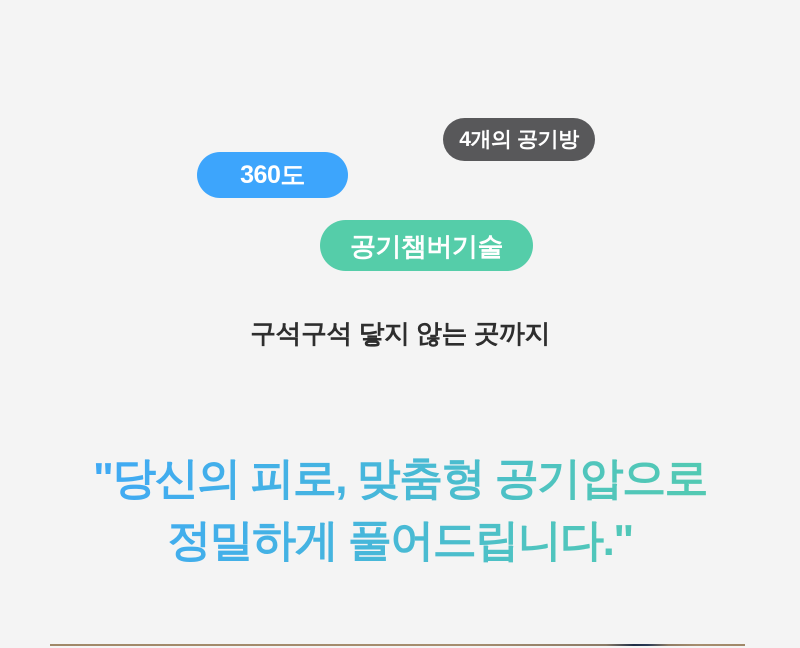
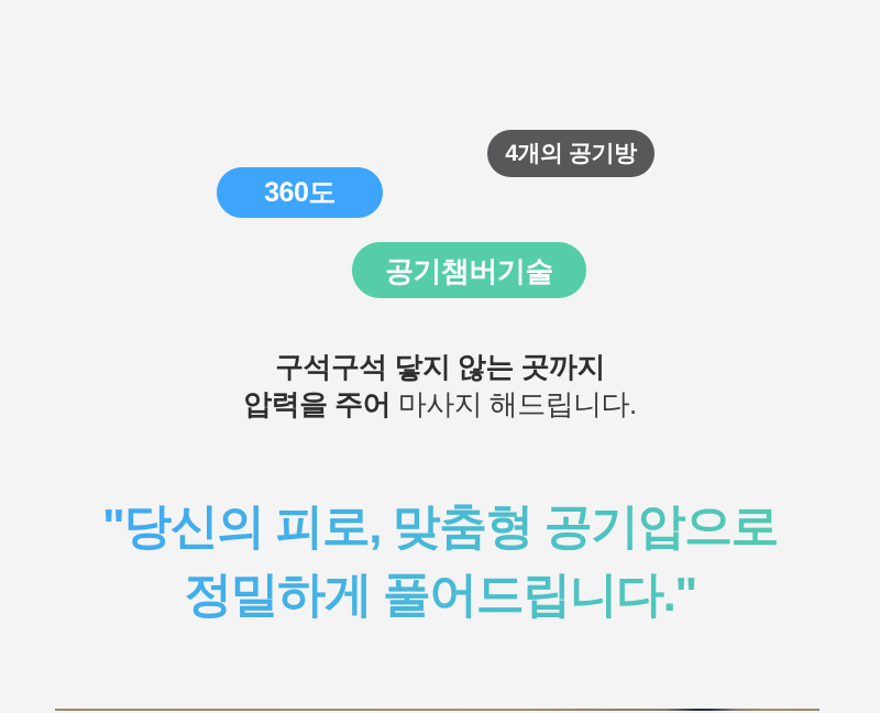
  4개의 공기방
  360도
  공기챔버기술
  구석구석 닿지 않는 곳까지
+ 압력을 주어 마사지 해드립니다.
  "당신의 피로, 맞춤형 공기압으로
  정밀하게 풀어드립니다."
